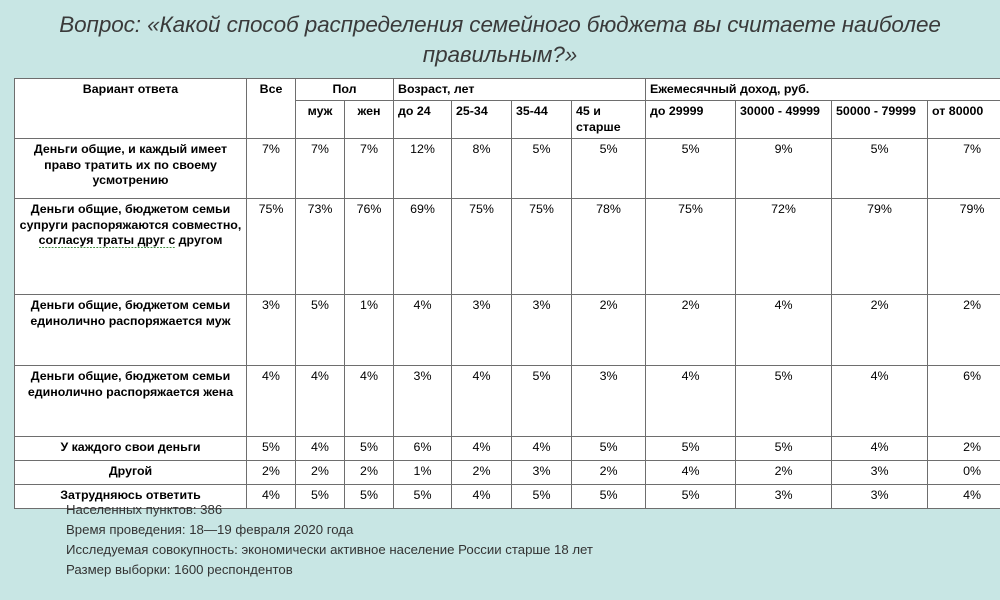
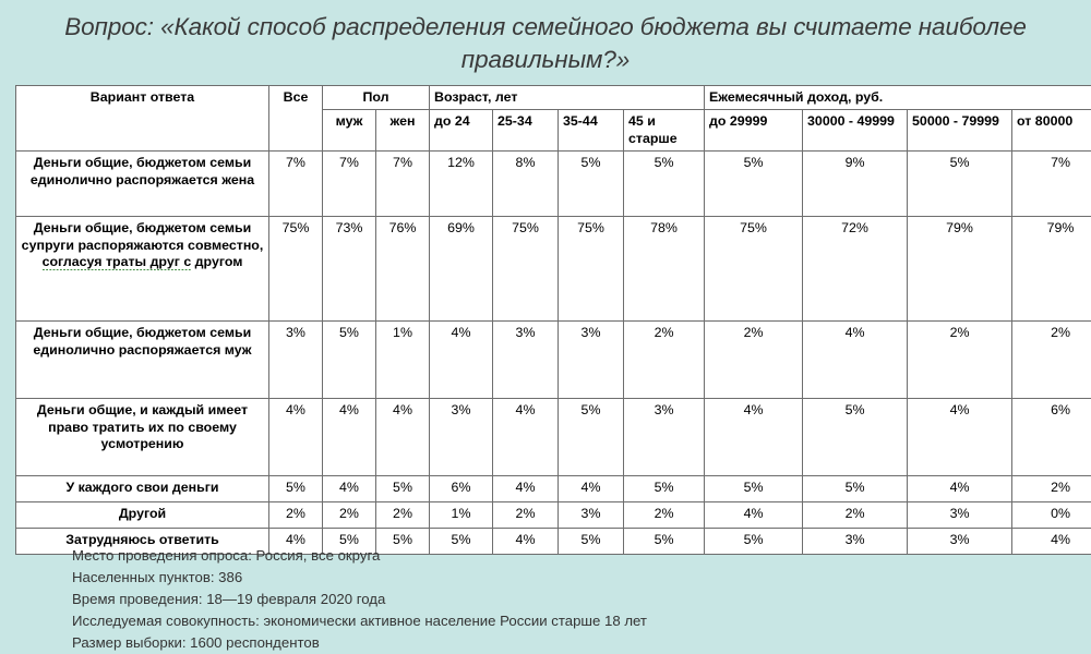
  Вопрос: «Какой способ распределения семейного бюджета вы считаете наиболее правильным?»
  Вариант ответа	Все	Пол	Возраст, лет	Ежемесячный доход, руб.
  муж	жен	до 24	25-34	35-44	45 и старше	до 29999	30000 - 49999	50000 - 79999	от 80000
- Деньги общие, и каждый имеет право тратить их по своему усмотрению	7%	7%	7%	12%	8%	5%	5%	5%	9%	5%	7%
+ Деньги общие, бюджетом семьи единолично распоряжается жена	7%	7%	7%	12%	8%	5%	5%	5%	9%	5%	7%
  Деньги общие, бюджетом семьи супруги распоряжаются совместно, согласуя траты друг с другом	75%	73%	76%	69%	75%	75%	78%	75%	72%	79%	79%
  Деньги общие, бюджетом семьи единолично распоряжается муж	3%	5%	1%	4%	3%	3%	2%	2%	4%	2%	2%
- Деньги общие, бюджетом семьи единолично распоряжается жена	4%	4%	4%	3%	4%	5%	3%	4%	5%	4%	6%
+ Деньги общие, и каждый имеет право тратить их по своему усмотрению	4%	4%	4%	3%	4%	5%	3%	4%	5%	4%	6%
  У каждого свои деньги	5%	4%	5%	6%	4%	4%	5%	5%	5%	4%	2%
  Другой	2%	2%	2%	1%	2%	3%	2%	4%	2%	3%	0%
  Затрудняюсь ответить	4%	5%	5%	5%	4%	5%	5%	5%	3%	3%	4%
+ Место проведения опроса: Россия, все округа
  Населенных пунктов: 386
  Время проведения: 18—19 февраля 2020 года
  Исследуемая совокупность: экономически активное население России старше 18 лет
  Размер выборки: 1600 респондентов
